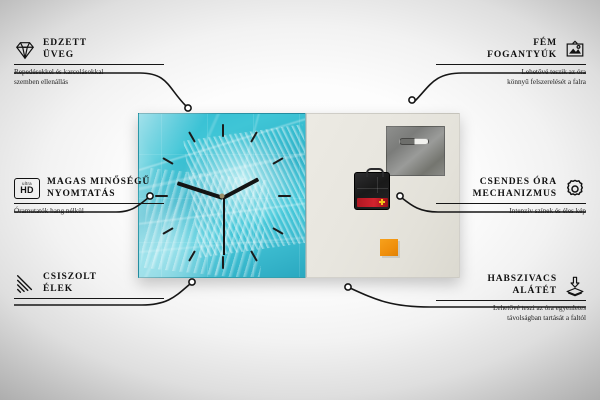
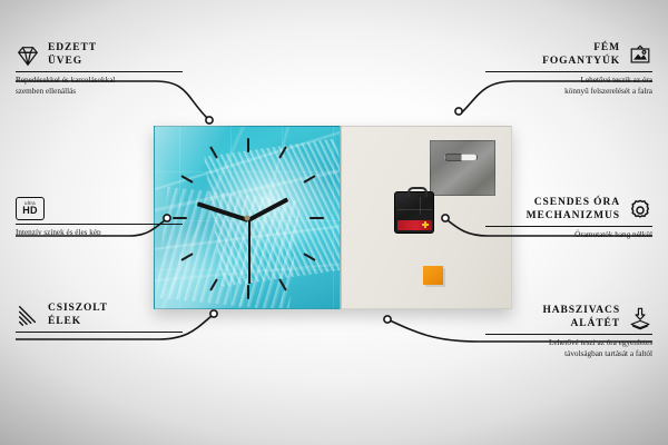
  EDZETT
  ÜVEG
  Repedésekkel és karcolásokkal
  szemben ellenállás
  HD
- MAGAS MINŐSÉGŰ
- NYOMTATÁS
- Óramutatók hang nélkül
+ Intenzív színek és éles kép
  CSISZOLT
  ÉLEK
  FÉM
  FOGANTYÚK
  Lehetővé teszik az óra
  könnyű felszerelését a falra
  CSENDES ÓRA
  MECHANIZMUS
- Intenzív színek és éles kép
+ Óramutatók hang nélkül
  HABSZIVACS
  ALÁTÉT
  Lehetővé teszi az óra egyenletes
  távolságban tartását a faltól
